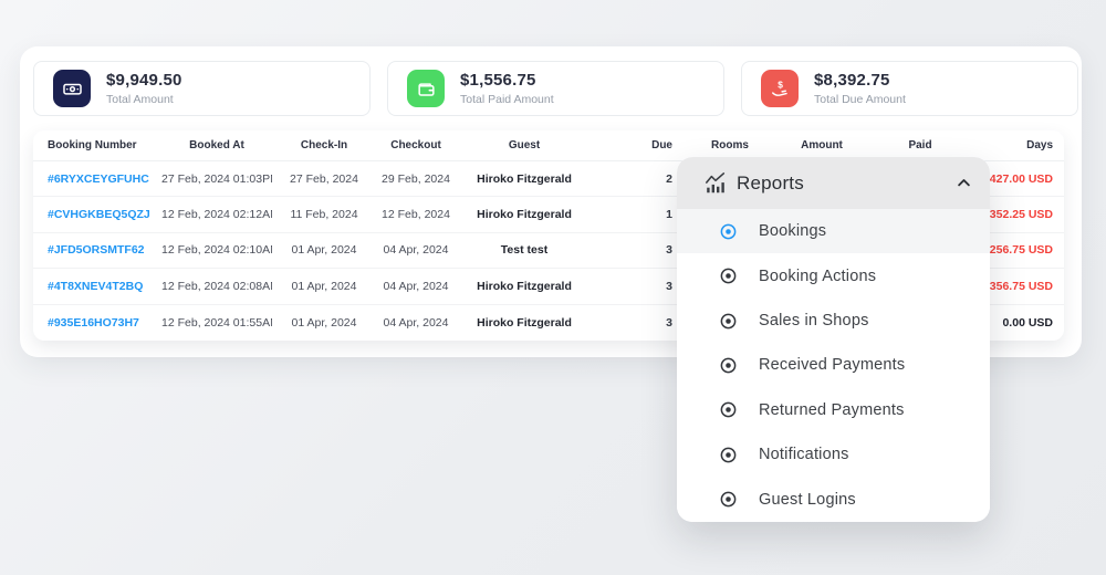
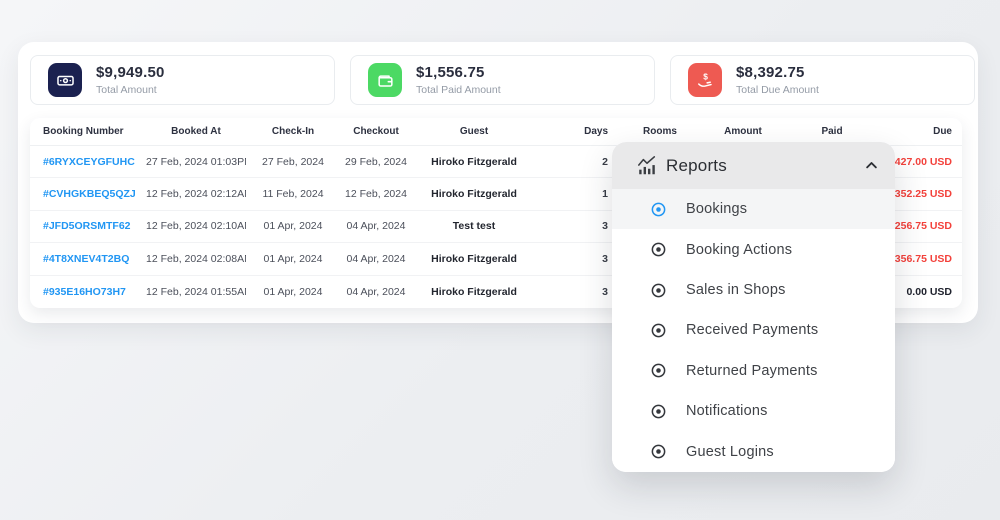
  $9,949.50
  Total Amount
  $1,556.75
  Total Paid Amount
  $
  $8,392.75
  Total Due Amount
  Booking Number
  Booked At
  Check-In
  Checkout
  Guest
- Due
+ Days
  Rooms
  Amount
  Paid
- Days
+ Due
  #6RYXCEYGFUHC
  27 Feb, 2024 01:03P
  27 Feb, 2024
  29 Feb, 2024
  Hiroko Fitzgerald
  2
  427.00 USD
  #CVHGKBEQ5QZJ
  12 Feb, 2024 02:12A
  11 Feb, 2024
  12 Feb, 2024
  Hiroko Fitzgerald
  1
  352.25 USD
  #JFD5ORSMTF62
  12 Feb, 2024 02:10A
  01 Apr, 2024
  04 Apr, 2024
  Test test
  3
  256.75 USD
  #4T8XNEV4T2BQ
  12 Feb, 2024 02:08A
  01 Apr, 2024
  04 Apr, 2024
  Hiroko Fitzgerald
  3
  356.75 USD
  #935E16HO73H7
  12 Feb, 2024 01:55A
  01 Apr, 2024
  04 Apr, 2024
  Hiroko Fitzgerald
  3
  0.00 USD
  Reports
  Bookings
  Booking Actions
  Sales in Shops
  Received Payments
  Returned Payments
  Notifications
  Guest Logins
